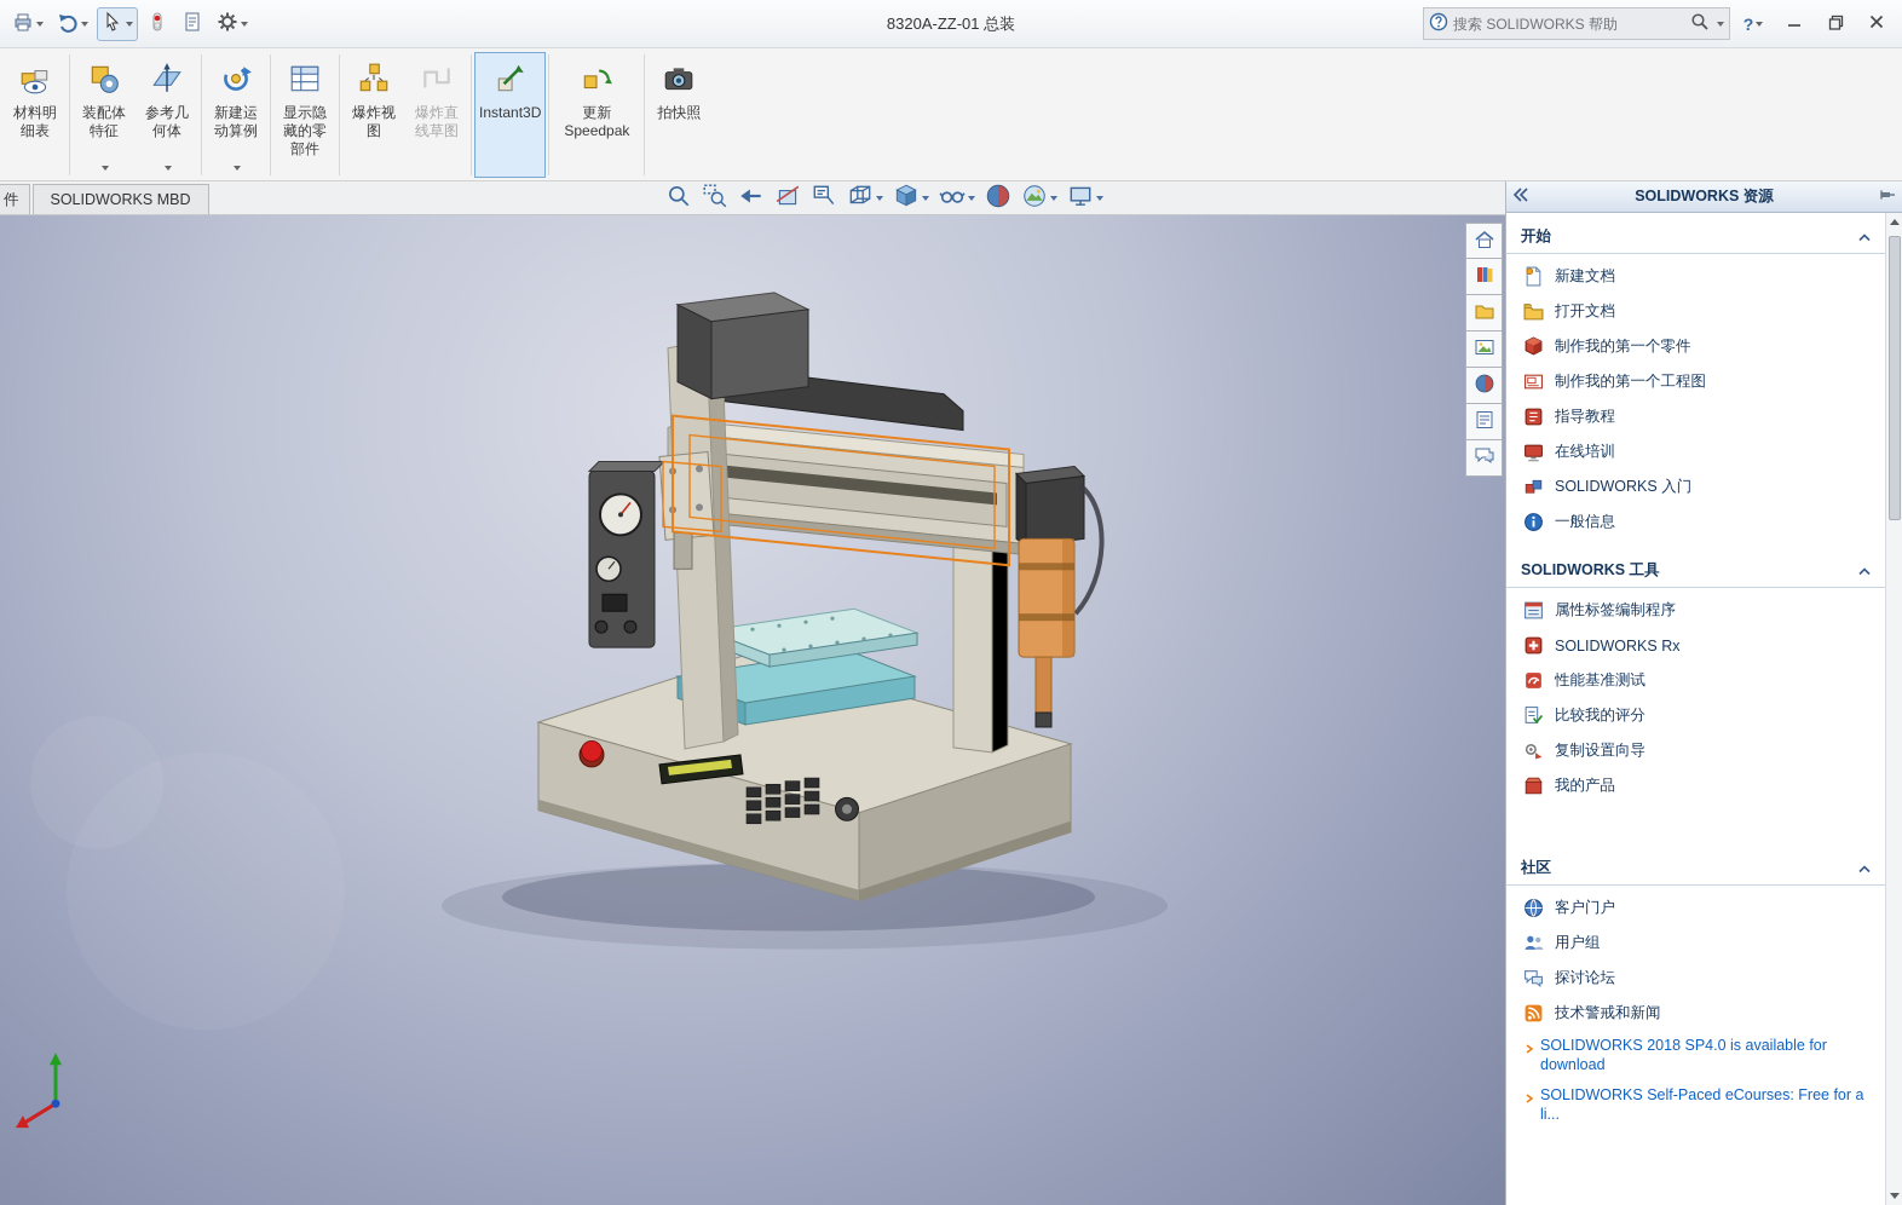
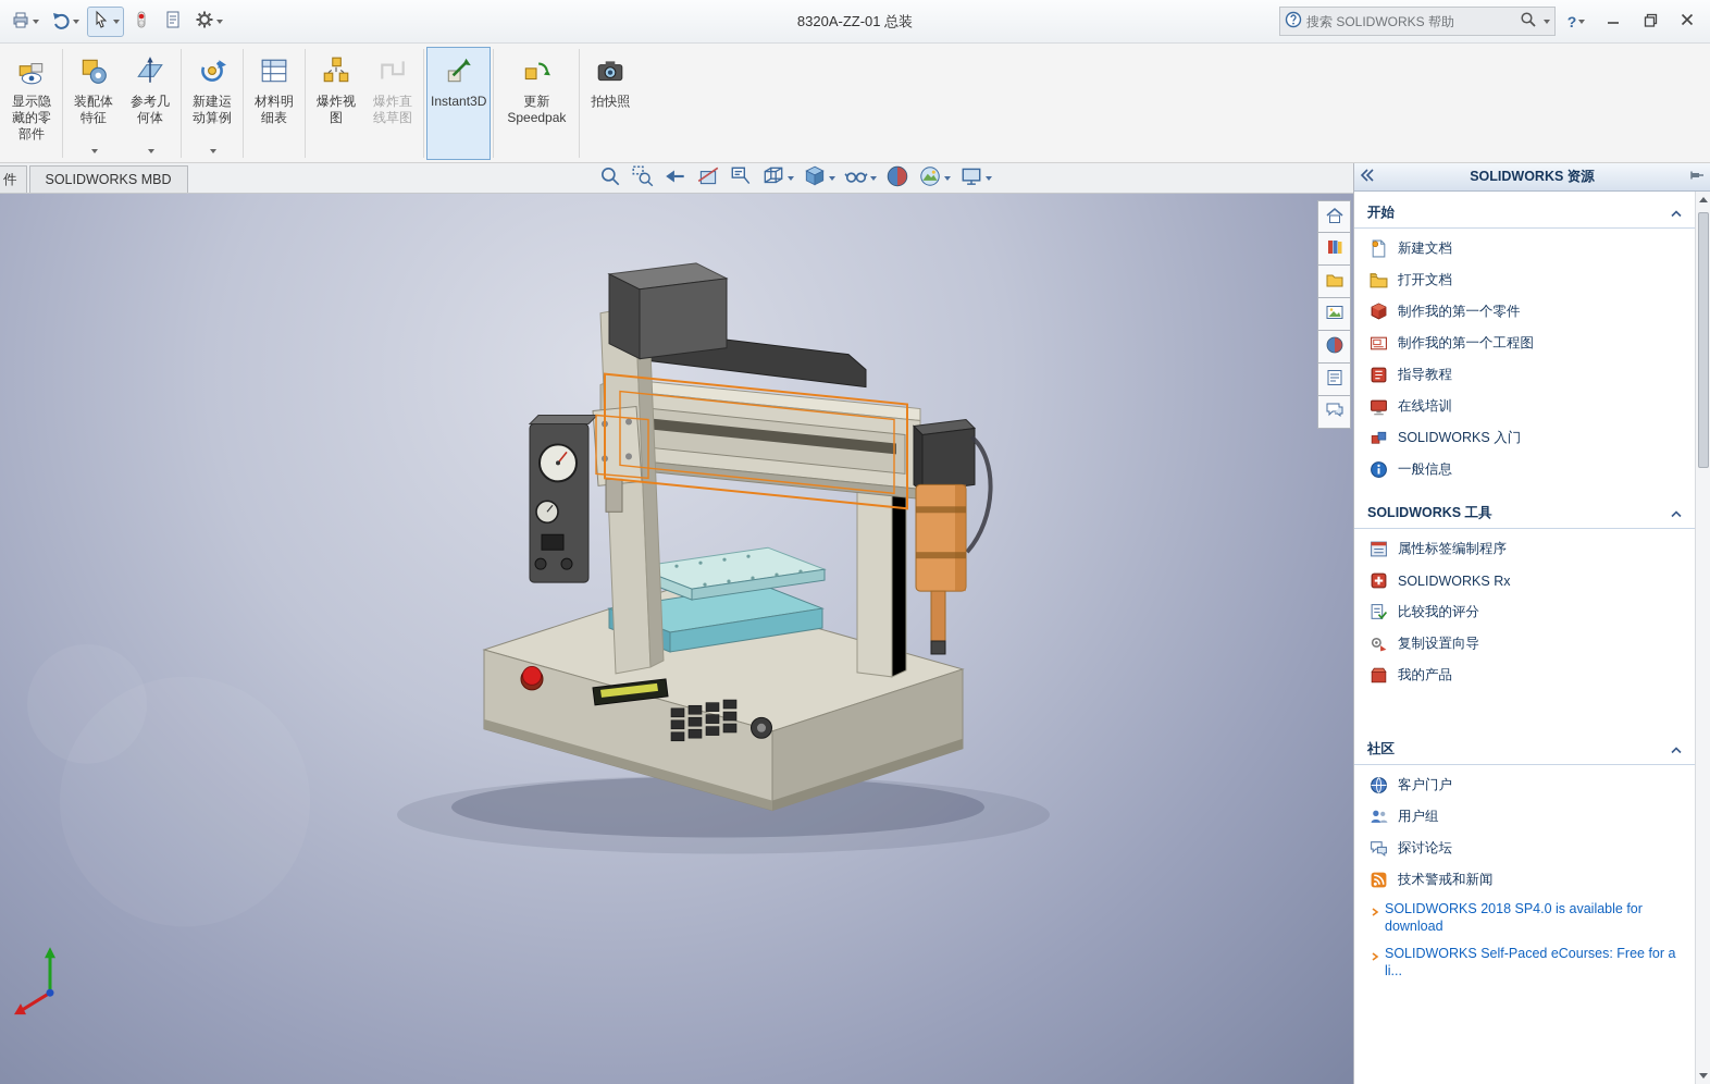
  8320A-ZZ-01 总装
  搜索 SOLIDWORKS 帮助
  ?
- 材料明细表
+ 显示隐藏的零部件
  装配体特征
  参考几何体
  新建运动算例
- 显示隐藏的零部件
+ 材料明细表
  爆炸视图
  爆炸直线草图
  Instant3D
  更新 Speedpak
  拍快照
  件
  SOLIDWORKS MBD
  SOLIDWORKS 资源
  开始
  新建文档
  打开文档
  制作我的第一个零件
  制作我的第一个工程图
  指导教程
  在线培训
  SOLIDWORKS 入门
  一般信息
  SOLIDWORKS 工具
  属性标签编制程序
  SOLIDWORKS Rx
- 性能基准测试
  比较我的评分
  复制设置向导
  我的产品
  社区
  客户门户
  用户组
  探讨论坛
  技术警戒和新闻
  SOLIDWORKS 2018 SP4.0 is available for download
  SOLIDWORKS Self-Paced eCourses: Free for a li...
